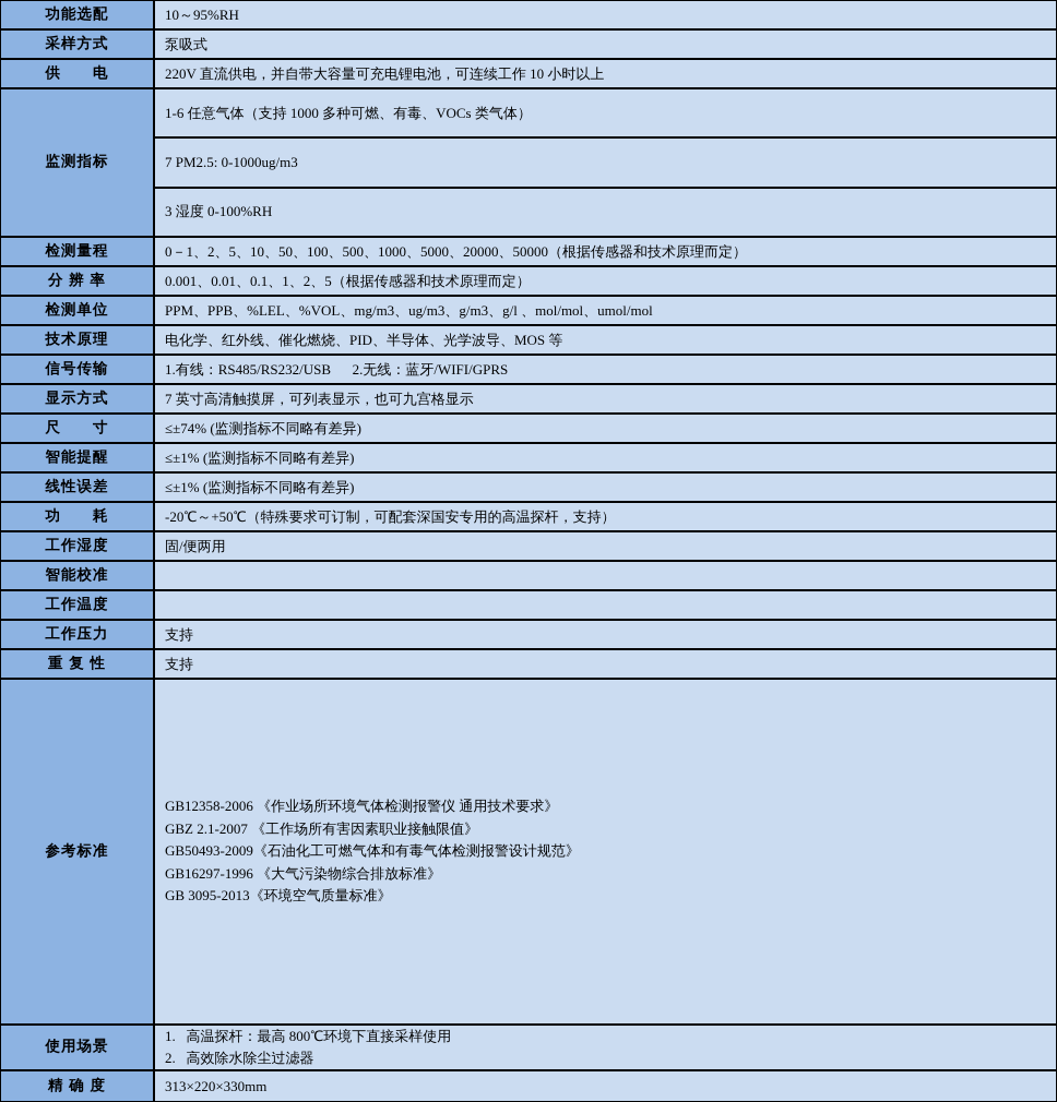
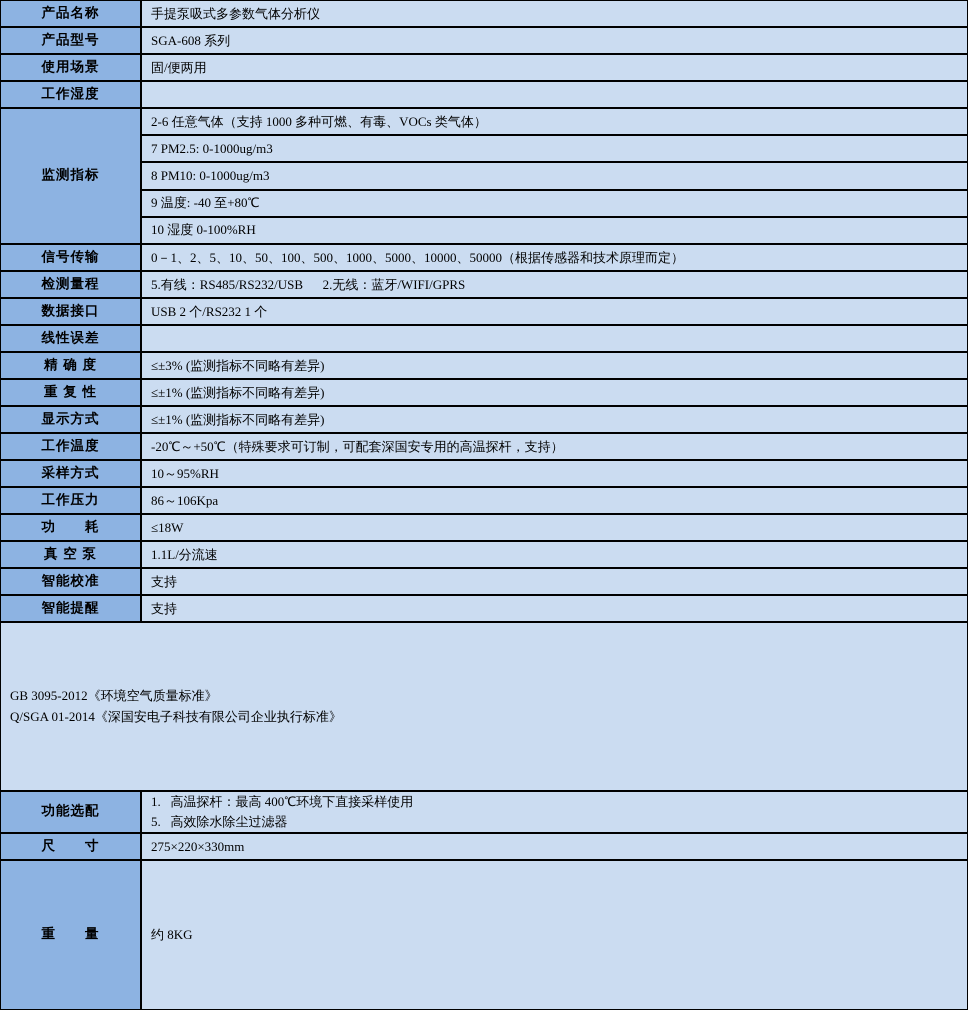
+ 产品名称
+ 手提泵吸式多参数气体分析仪
+ 产品型号
+ SGA-608 系列
- 功能选配
+ 使用场景
- 10～95%RH
+ 固/便两用
- 采样方式
+ 工作湿度
- 泵吸式
- 供 电
- 220V 直流供电，并自带大容量可充电锂电池，可连续工作 10 小时以上
  监测指标
- 1-6 任意气体（支持 1000 多种可燃、有毒、VOCs 类气体）
+ 2-6 任意气体（支持 1000 多种可燃、有毒、VOCs 类气体）
  7 PM2.5: 0-1000ug/m3
+ 8 PM10: 0-1000ug/m3
+ 9 温度: -40 至+80℃
- 3 湿度 0-100%RH
+ 10 湿度 0-100%RH
- 检测量程
+ 信号传输
- 0－1、2、5、10、50、100、500、1000、5000、20000、50000（根据传感器和技术原理而定）
+ 0－1、2、5、10、50、100、500、1000、5000、10000、50000（根据传感器和技术原理而定）
- 分 辨 率
- 0.001、0.01、0.1、1、2、5（根据传感器和技术原理而定）
- 检测单位
- PPM、PPB、%LEL、%VOL、mg/m3、ug/m3、g/m3、g/l 、mol/mol、umol/mol
- 技术原理
- 电化学、红外线、催化燃烧、PID、半导体、光学波导、MOS 等
- 信号传输
+ 检测量程
- 1.有线：RS485/RS232/USB 2.无线：蓝牙/WIFI/GPRS
+ 5.有线：RS485/RS232/USB 2.无线：蓝牙/WIFI/GPRS
+ 数据接口
+ USB 2 个/RS232 1 个
- 显示方式
+ 线性误差
- 7 英寸高清触摸屏，可列表显示，也可九宫格显示
- 尺 寸
+ 精 确 度
- ≤±74% (监测指标不同略有差异)
+ ≤±3% (监测指标不同略有差异)
- 智能提醒
+ 重 复 性
  ≤±1% (监测指标不同略有差异)
- 线性误差
+ 显示方式
  ≤±1% (监测指标不同略有差异)
- 功 耗
+ 工作温度
  -20℃～+50℃（特殊要求可订制，可配套深国安专用的高温探杆，支持）
- 工作湿度
+ 采样方式
- 固/便两用
+ 10～95%RH
- 智能校准
+ 工作压力
+ 86～106Kpa
- 工作温度
+ 功 耗
+ ≤18W
+ 真 空 泵
+ 1.1L/分流速
- 工作压力
+ 智能校准
  支持
- 重 复 性
+ 智能提醒
  支持
- 参考标准
- GB12358-2006 《作业场所环境气体检测报警仪 通用技术要求》
- GBZ 2.1-2007 《工作场所有害因素职业接触限值》
- GB50493-2009《石油化工可燃气体和有毒气体检测报警设计规范》
- GB16297-1996 《大气污染物综合排放标准》
- GB 3095-2013《环境空气质量标准》
+ GB 3095-2012《环境空气质量标准》
+ Q/SGA 01-2014《深国安电子科技有限公司企业执行标准》
- 使用场景
+ 功能选配
- 1. 高温探杆：最高 800℃环境下直接采样使用
+ 1. 高温探杆：最高 400℃环境下直接采样使用
- 2. 高效除水除尘过滤器
+ 5. 高效除水除尘过滤器
- 精 确 度
+ 尺 寸
- 313×220×330mm
+ 275×220×330mm
+ 重 量
+ 约 8KG
